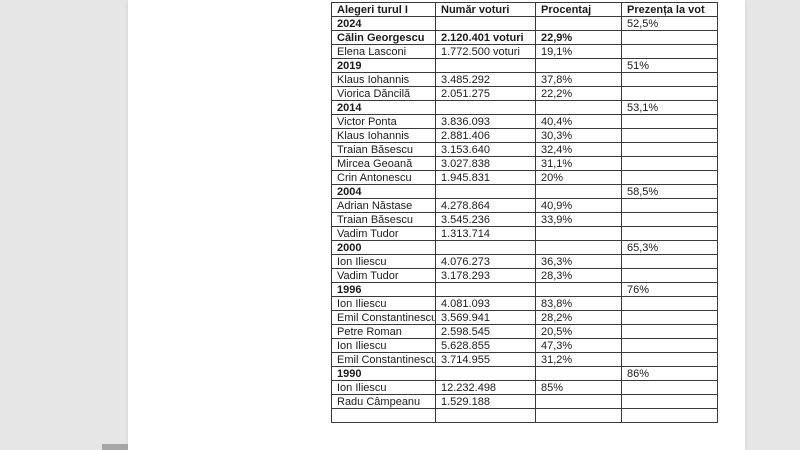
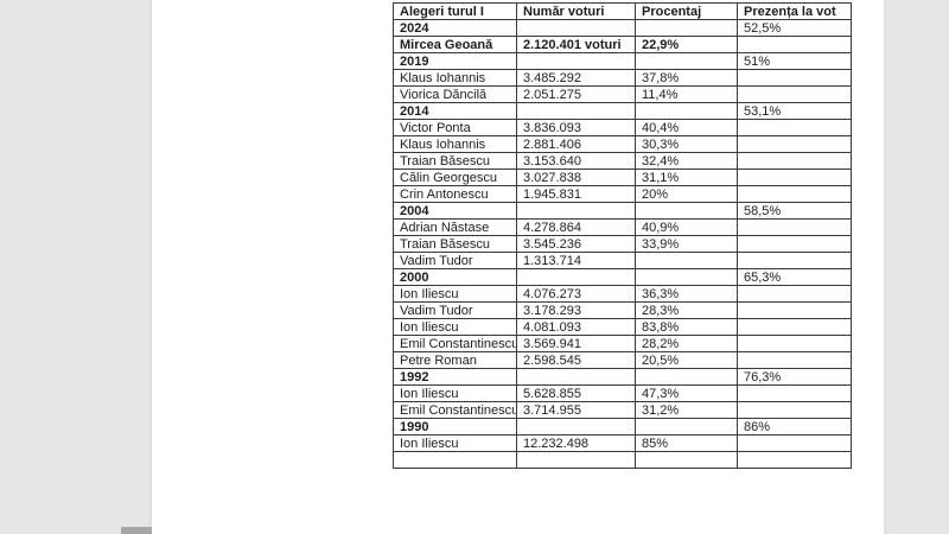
  Alegeri turul I	Număr voturi	Procentaj	Prezența la vot
  2024			52,5%
- Călin Georgescu	2.120.401 voturi	22,9%
+ Mircea Geoană	2.120.401 voturi	22,9%
- Elena Lasconi	1.772.500 voturi	19,1%
  2019			51%
  Klaus Iohannis	3.485.292	37,8%
- Viorica Dăncilă	2.051.275	22,2%
+ Viorica Dăncilă	2.051.275	11,4%
  2014			53,1%
  Victor Ponta	3.836.093	40,4%
  Klaus Iohannis	2.881.406	30,3%
  Traian Băsescu	3.153.640	32,4%
- Mircea Geoană	3.027.838	31,1%
+ Călin Georgescu	3.027.838	31,1%
  Crin Antonescu	1.945.831	20%
  2004			58,5%
  Adrian Năstase	4.278.864	40,9%
  Traian Băsescu	3.545.236	33,9%
  Vadim Tudor	1.313.714
  2000			65,3%
  Ion Iliescu	4.076.273	36,3%
  Vadim Tudor	3.178.293	28,3%
- 1996			76%
  Ion Iliescu	4.081.093	83,8%
  Emil Constantinescu	3.569.941	28,2%
  Petre Roman	2.598.545	20,5%
+ 1992			76,3%
  Ion Iliescu	5.628.855	47,3%
  Emil Constantinescu	3.714.955	31,2%
  1990			86%
  Ion Iliescu	12.232.498	85%
- Radu Câmpeanu	1.529.188
